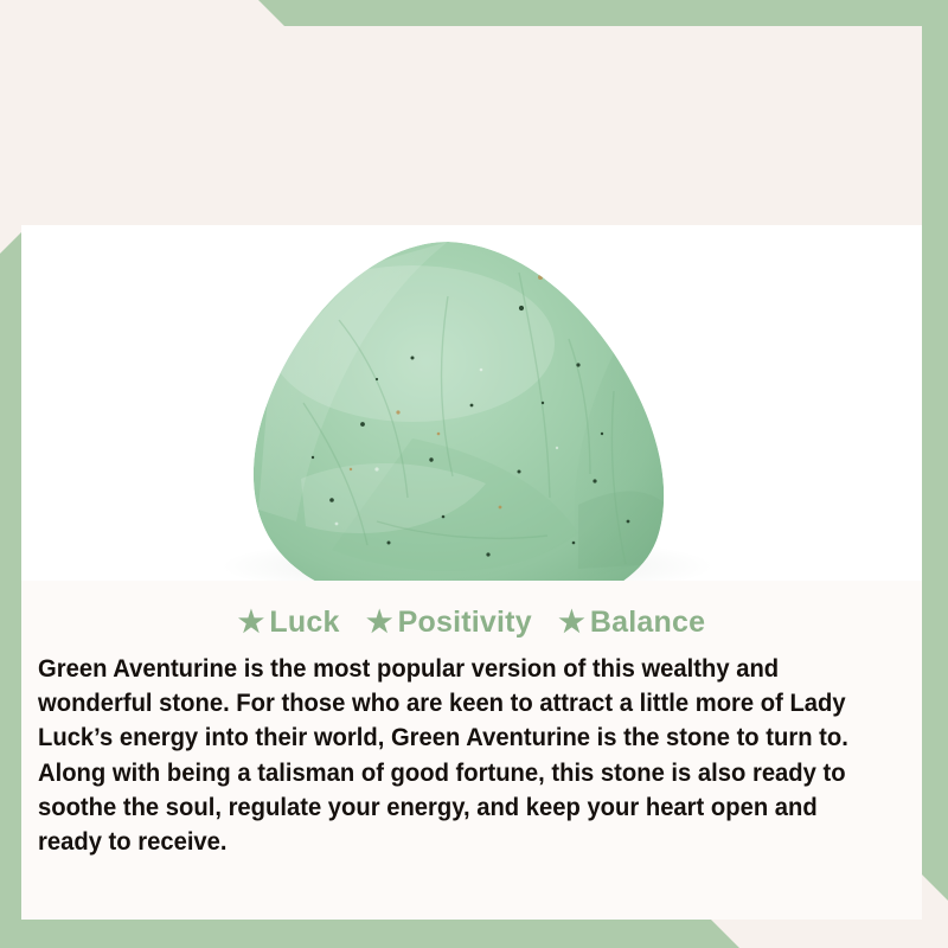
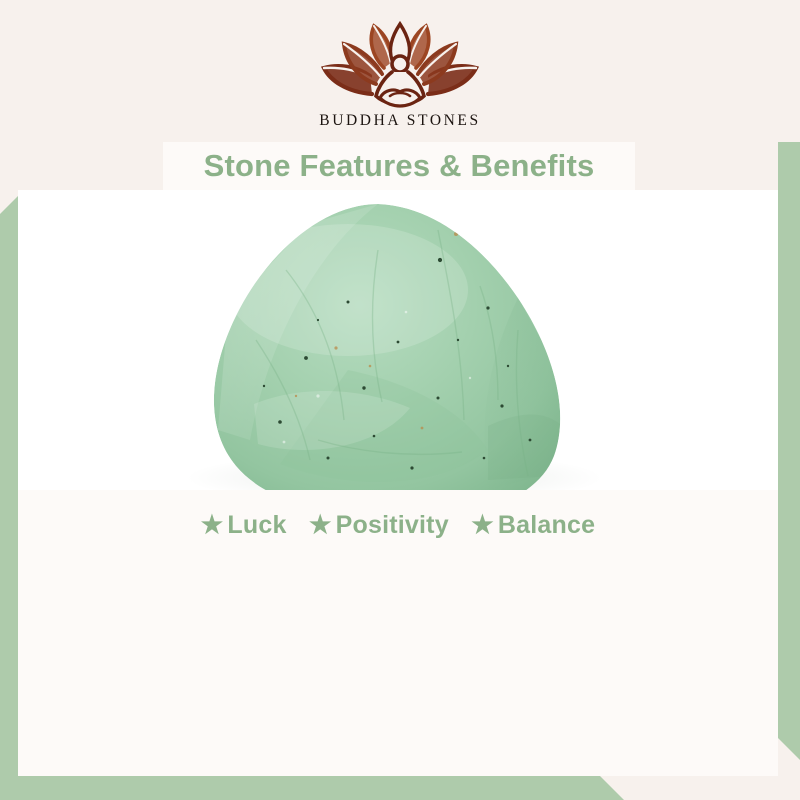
+ BUDDHA STONES
+ Stone Features & Benefits
  ★ Luck ★ Positivity ★ Balance
- Green Aventurine is the most popular version of this wealthy and wonderful stone. For those who are keen to attract a little more of Lady Luck’s energy into their world, Green Aventurine is the stone to turn to. Along with being a talisman of good fortune, this stone is also ready to soothe the soul, regulate your energy, and keep your heart open and ready to receive.
